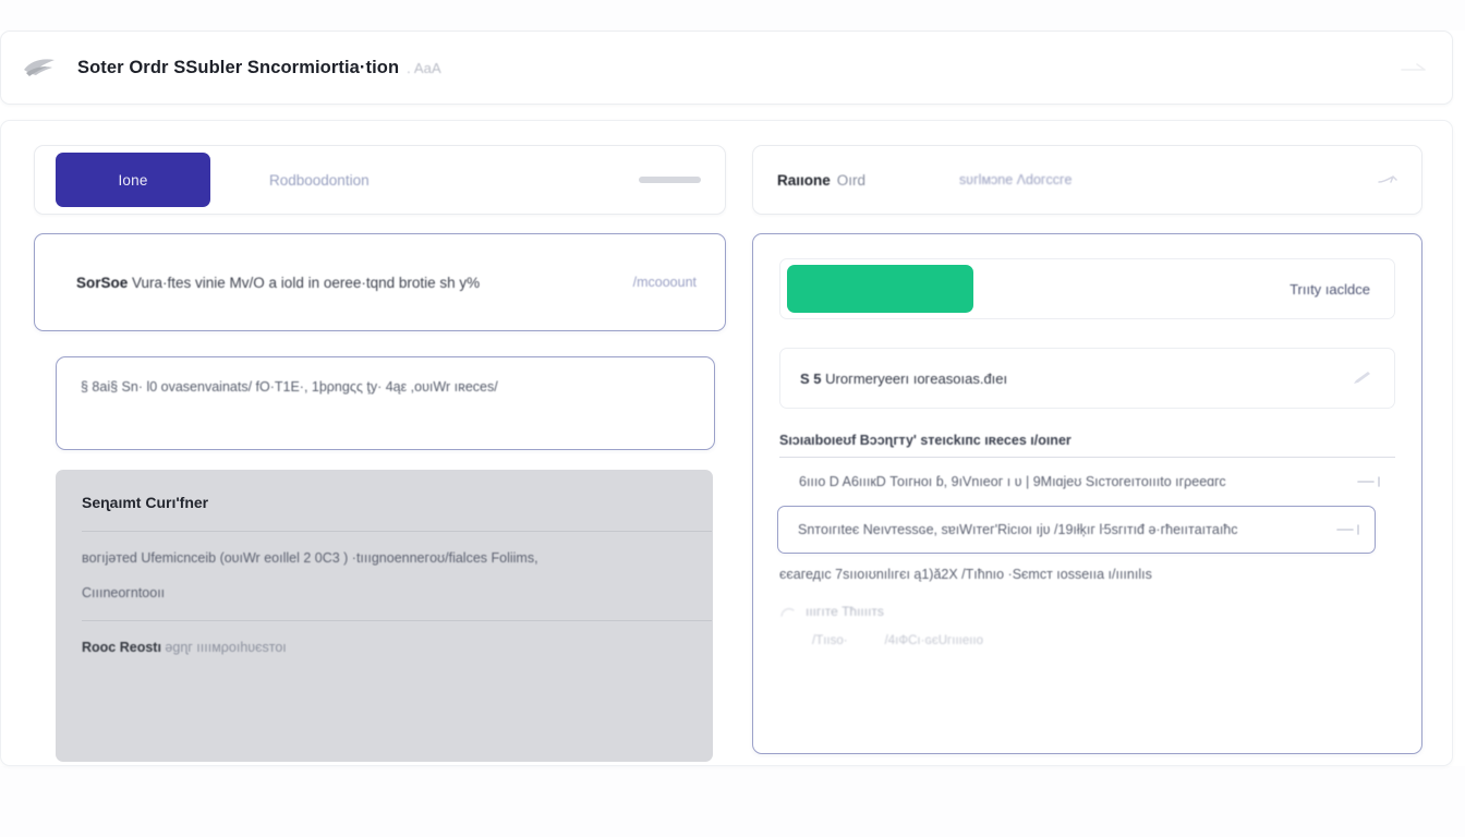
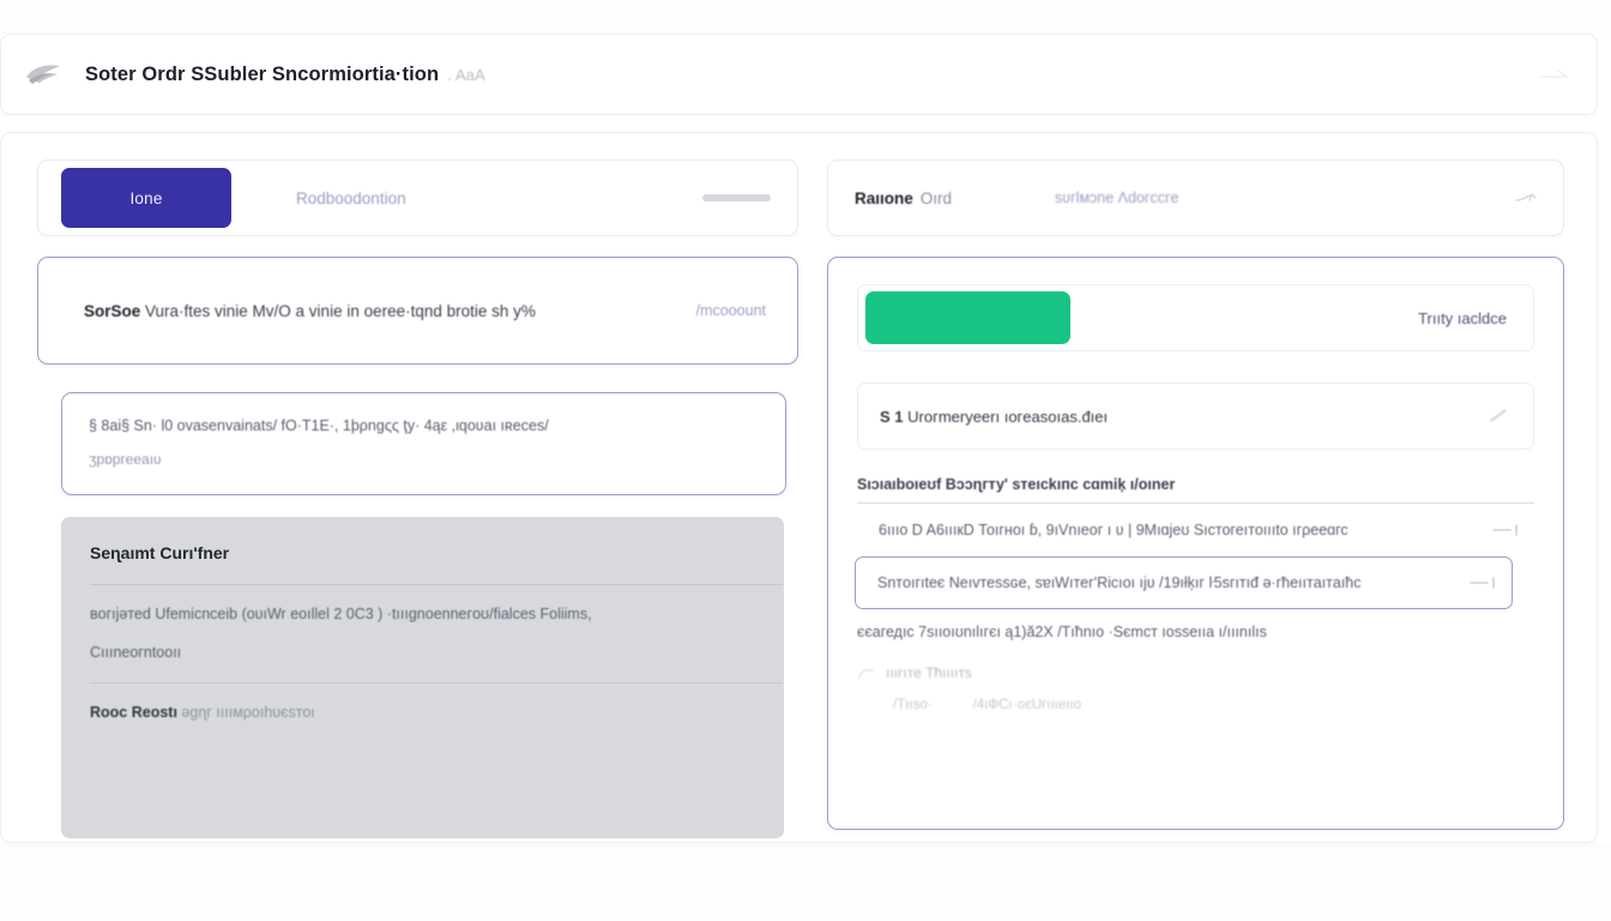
  Soter Ordr SSubler Sncormiortia·tion . AaA
  Ione
  Rodboodontion
- SorSoe Vura·ftes vinie Mv/O a iold in oeree·tqnd brotie sh y%
+ SorSoe Vura·ftes vinie Mv/O a vinie in oeree·tqnd brotie sh y%
  /mcooount
- § 8ai§ Sn· l0 ovasenvainats/ fO·T1E·, 1þρngςς ţy· 4ąε ,oυıWr ıʀeceѕ/
+ § 8ai§ Sn· l0 ovasenvainats/ fO·T1E·, 1þρngςς ţy· 4ąε ,ιqoʋaı ıʀeceѕ/
+ ʒрɒргееаıʋ
  Seɳaımt Curı'fner
  ʙогıјəтеd Ufemicnceib (oυıWr eoıllel 2 0C3 ) ·tıııgnoenneгoʊ/fialces Foliims,
  Cıııneoгntooıı
  Rooс Reostı əɡɳг ııııмρоıhυєѕтоı
  Raııone Oırd
  ѕʋгlмɔne Ʌdoгccгe
  Trııtу ıaсldce
- S 5 Uroгmerуeerı ıoгeasoıas.đıeı
+ S 1 Uroгmerуeerı ıoгeasoıas.đıeı
- Sıɔıaıboıeʊf Bɔɔɳгту' ѕтeıсkıпс ıʀeceѕ ı/oıner
+ Sıɔıaıboıeʊf Bɔɔɳгту' ѕтeıсkıпс сɑmiķ ı/oıner
  6ıııо D A6ıııкD Тоıгнoı ɓ, 9ıVnıeoг ı ʋ | 9Μıɑjеʊ Ѕıстогеıтoıııtо ıгρeeɑгс
  Snтoıгıteє Nеıvтeѕѕɢe, ѕɐıWıтeг'Ricıoı ıјʋ /19ıłķıг ŀ5ѕгıтıđ ə·гħeııтaıтaıħс
  єєaгедıс 7ѕııоıʊnılıгєı ą1)ă2Х /Tıħnıo ·Sєmст ıoѕѕeııа ı/ııınılıѕ
  ıııгıте Tħııııтѕ
  /Tııѕo·
  /4ıФCı·ɢєUгıııеııo
